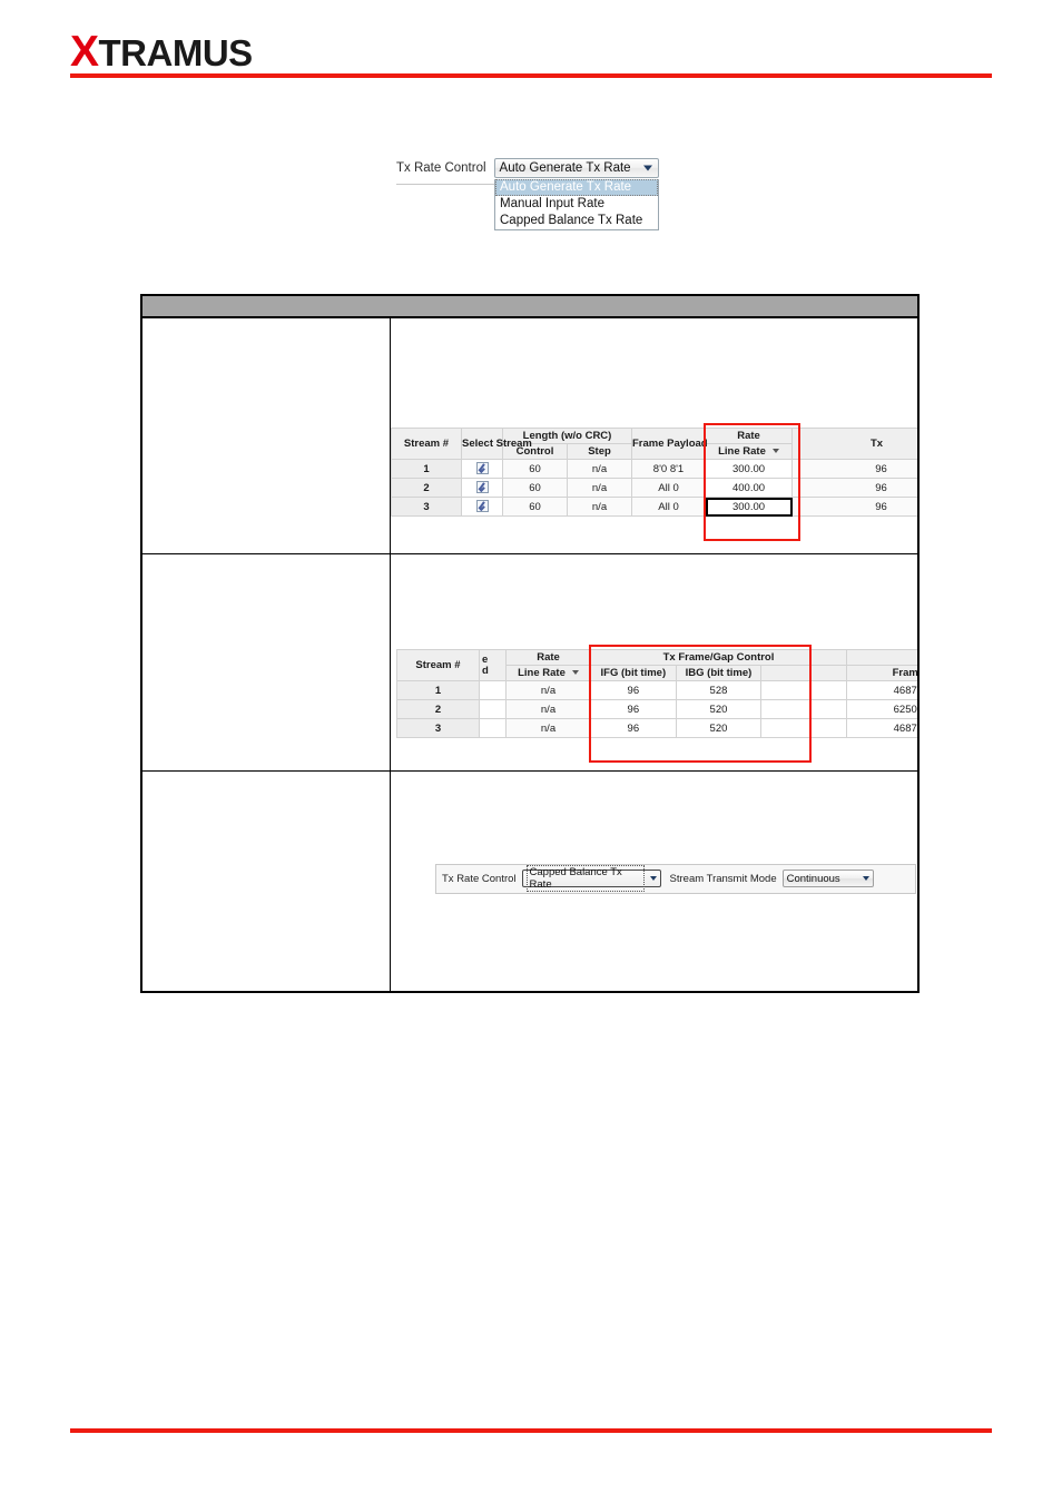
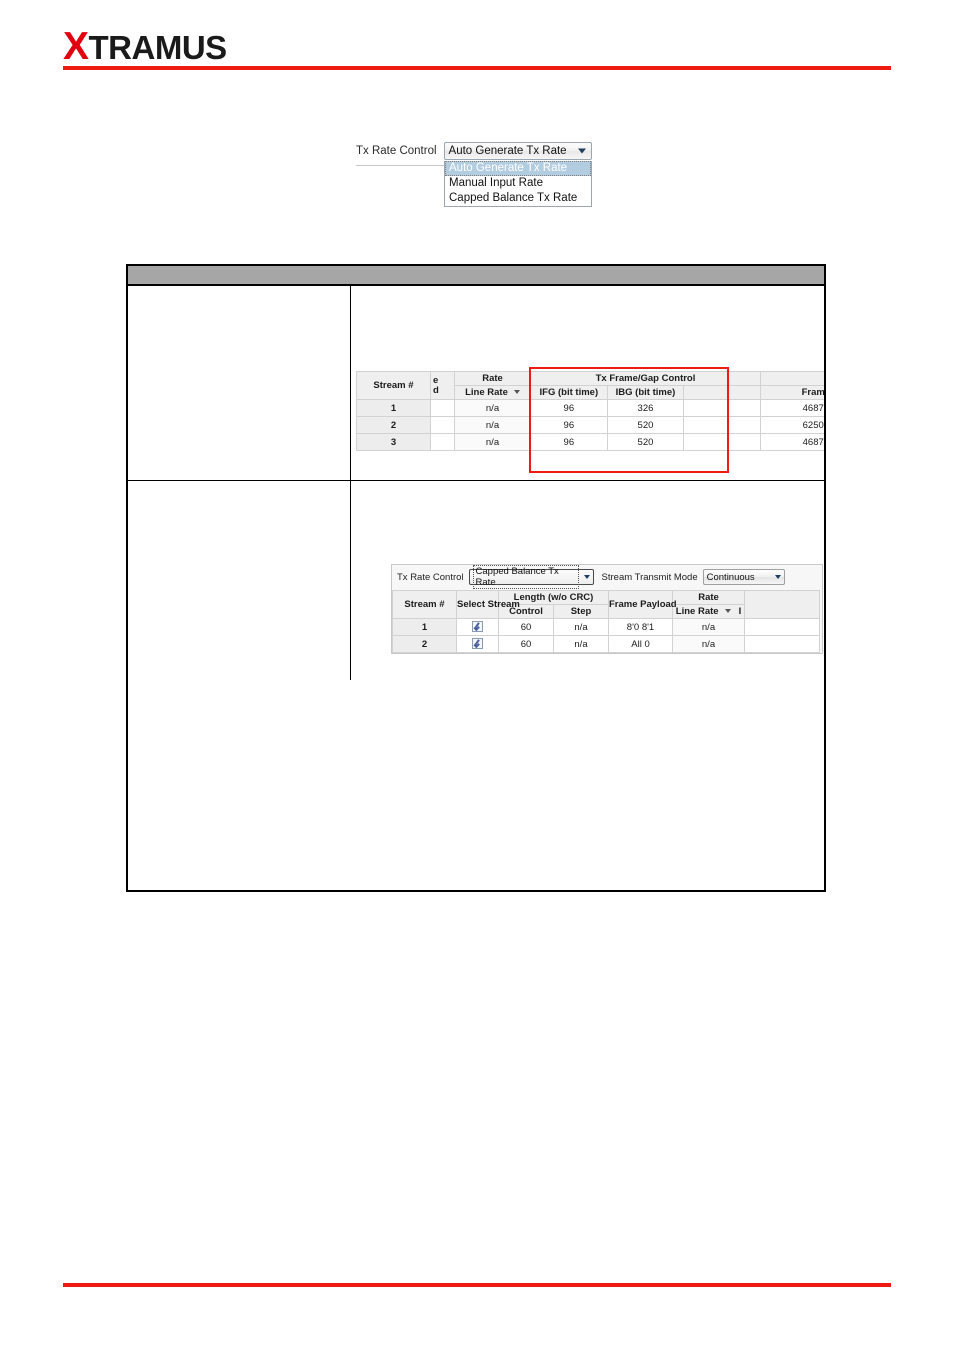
  XTRAMUS
  Tx Rate Control
  Auto Generate Tx Rate
  Auto Generate Tx Rate
  Manual Input Rate
  Capped Balance Tx Rate
- Stream #	Select Stream	Length (w/o CRC)	Frame Payload	Rate	Tx
- Control	Step	Line Rate
- 1		60	n/a	8'0 8'1	300.00	96
- 2		60	n/a	All 0	400.00	96
- 3		60	n/a	All 0	300.00	96
  Stream #	ed	Rate	Tx Frame/Gap Control
  Line Rate	IFG (bit time)	IBG (bit time)		Fram
- 1		n/a	96	528		4687
+ 1		n/a	96	326		4687
  2		n/a	96	520		6250
  3		n/a	96	520		4687
  Tx Rate Control
  Capped Balance Tx Rate
  Stream Transmit Mode
  Continuous
+ Stream #	Select Stream	Length (w/o CRC)	Frame Payload	Rate
+ Control	Step	Line Rate I
+ 1		60	n/a	8'0 8'1	n/a
+ 2		60	n/a	All 0	n/a
